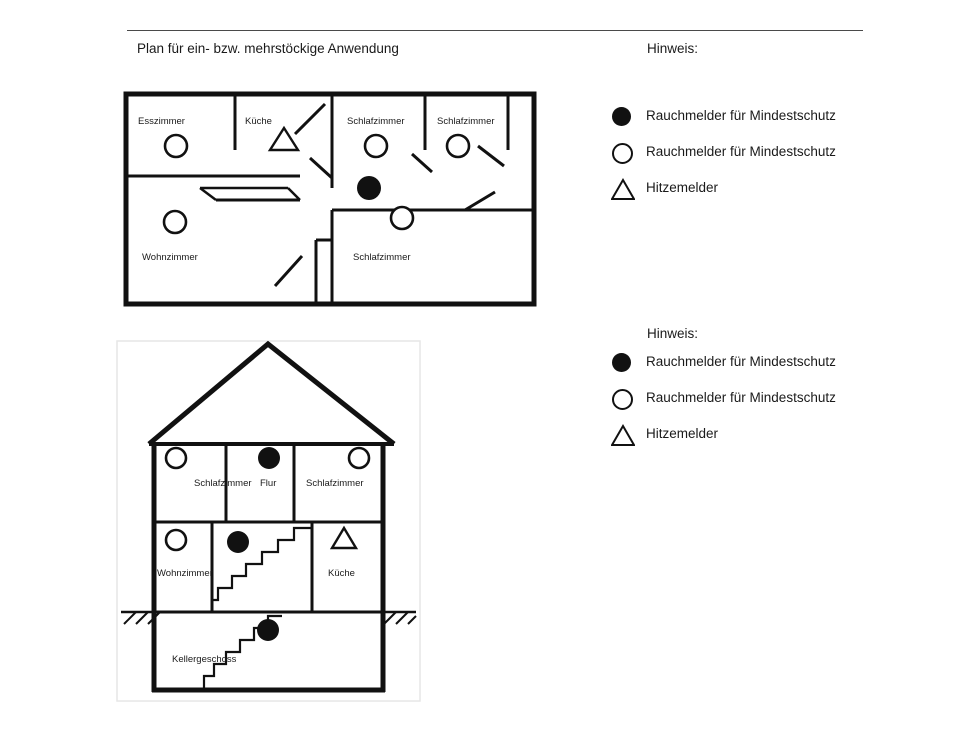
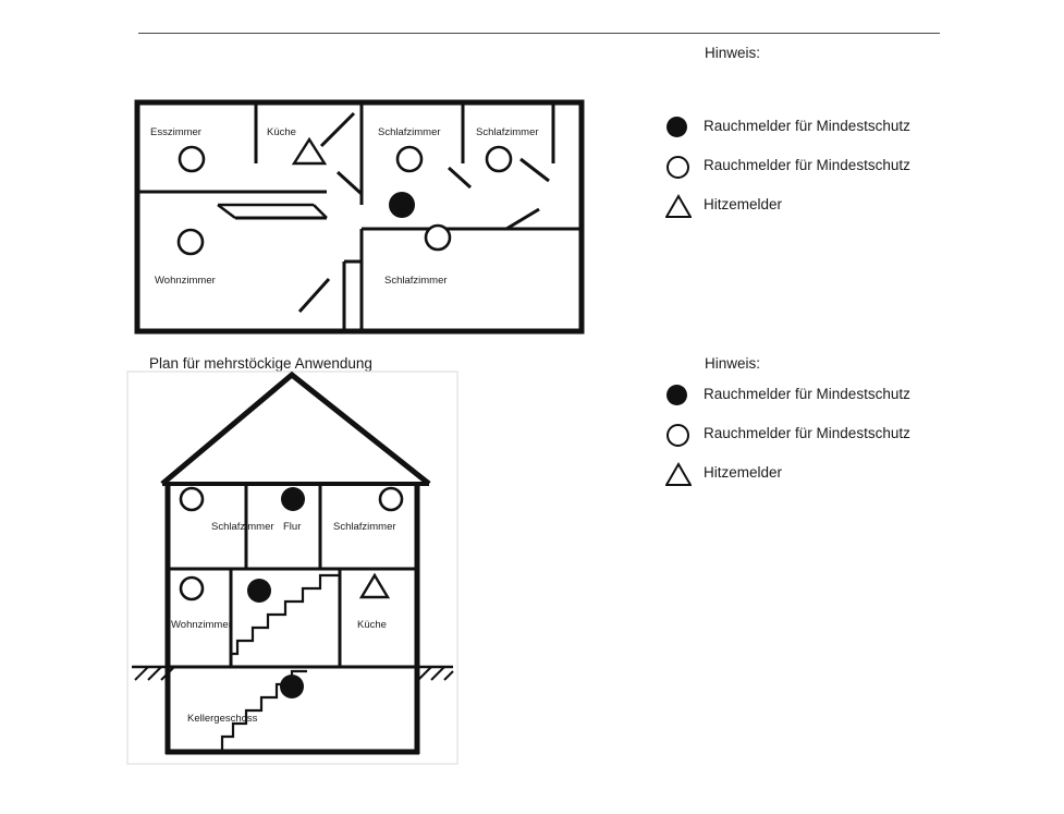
- Plan für ein- bzw. mehrstöckige Anwendung
  Hinweis:
+ Plan für mehrstöckige Anwendung
  Hinweis:
  Rauchmelder für Mindestschutz
  Rauchmelder für Mindestschutz
  Hitzemelder
  Rauchmelder für Mindestschutz
  Rauchmelder für Mindestschutz
  Hitzemelder
  Esszimmer
  Küche
  Schlafzimmer
  Schlafzimmer
  Wohnzimmer
  Schlafzimmer
  Schlafzimmer
  Flur
  Schlafzimmer
  Wohnzimmer
  Küche
  Kellergeschoss
